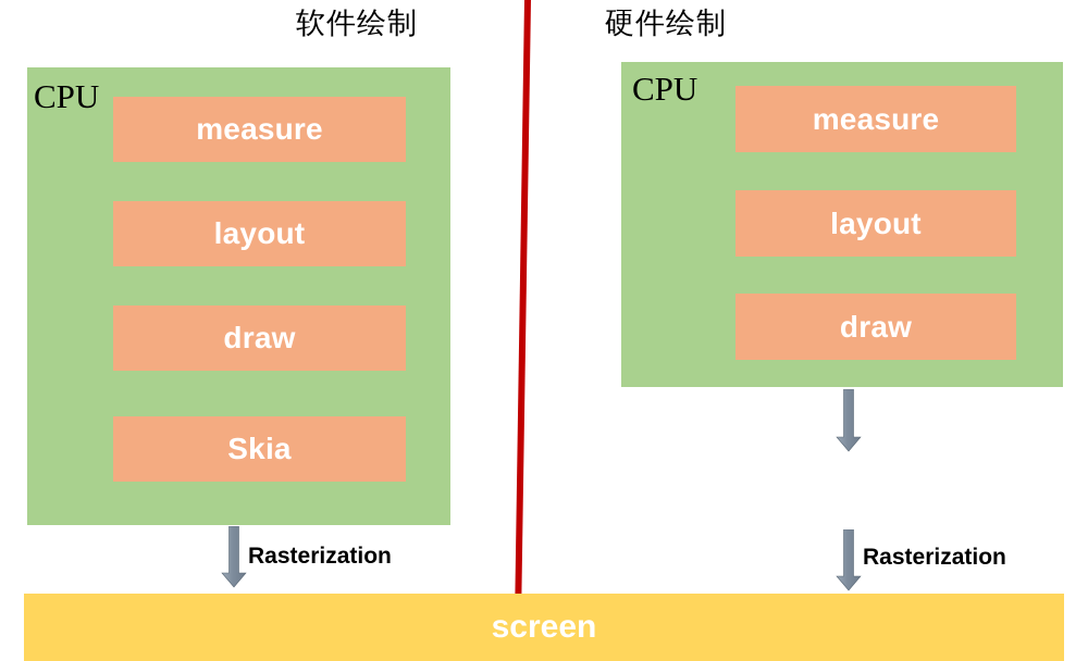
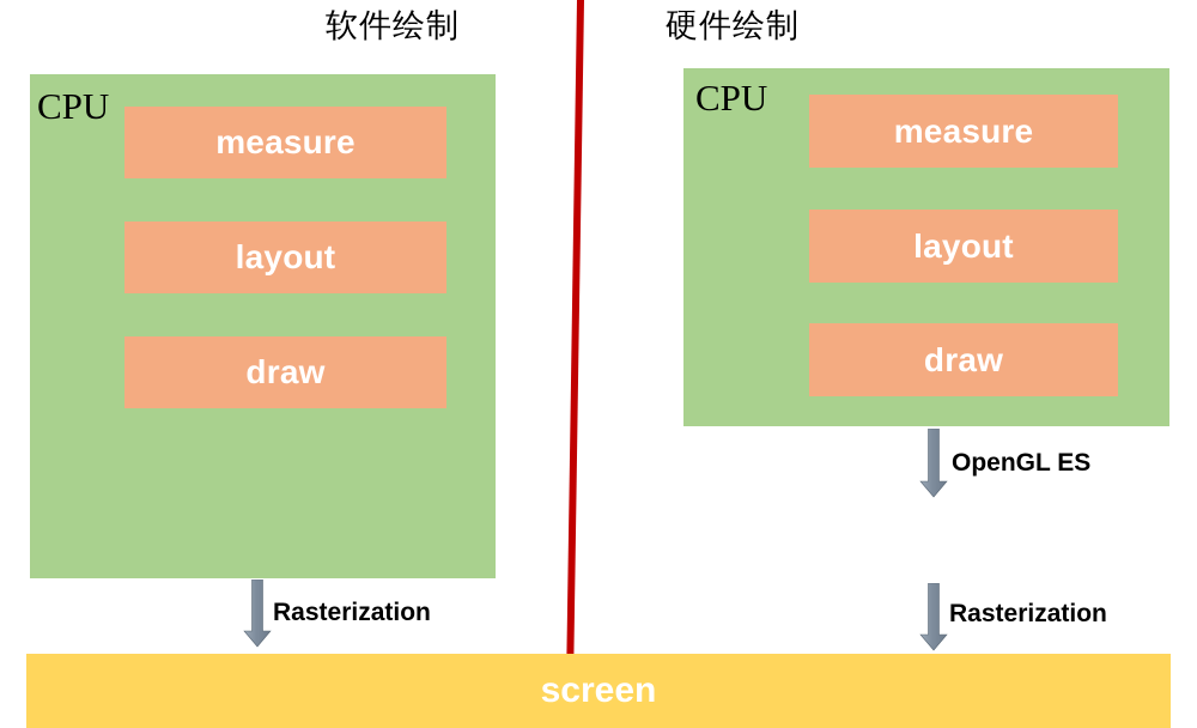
  软件绘制
  硬件绘制
  CPU
  measure
  layout
  draw
- Skia
  Rasterization
  CPU
  measure
  layout
  draw
+ OpenGL ES
  Rasterization
  screen
